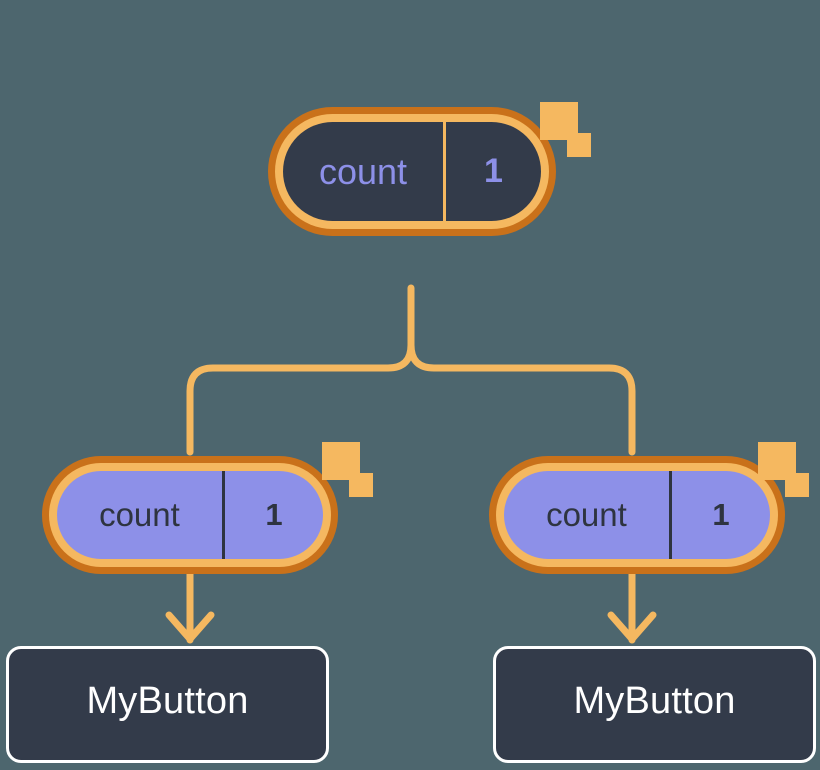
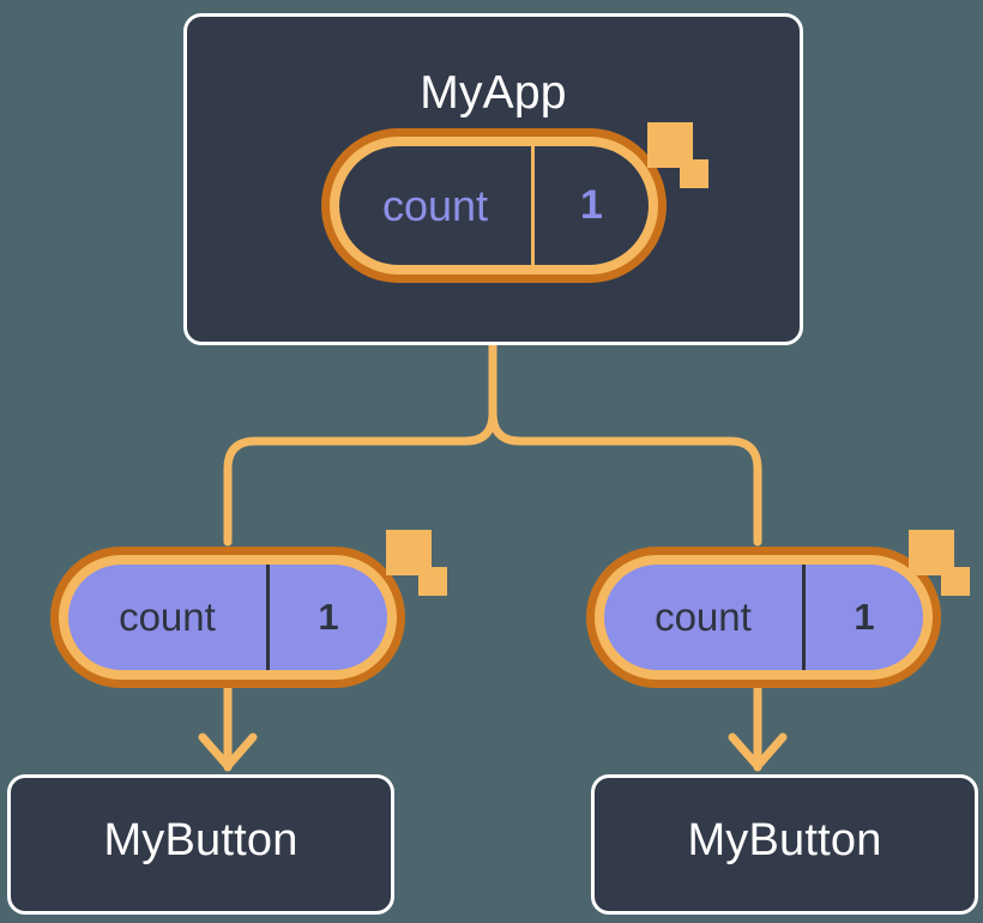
+ MyApp
  count
  1
  count
  1
  count
  1
  MyButton
  MyButton
